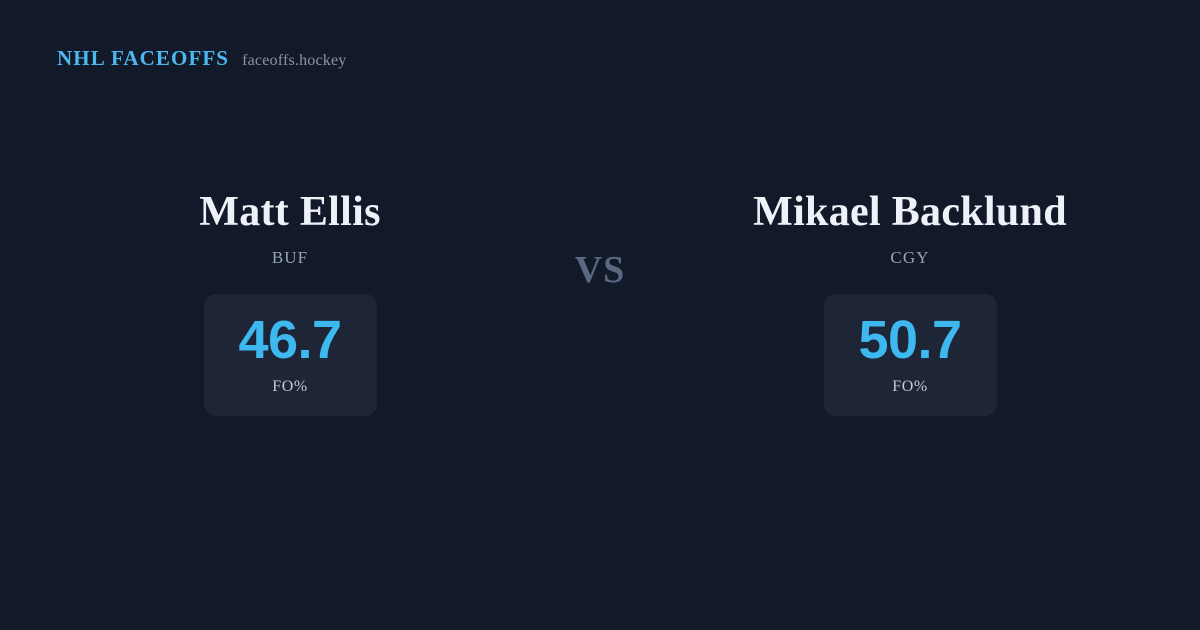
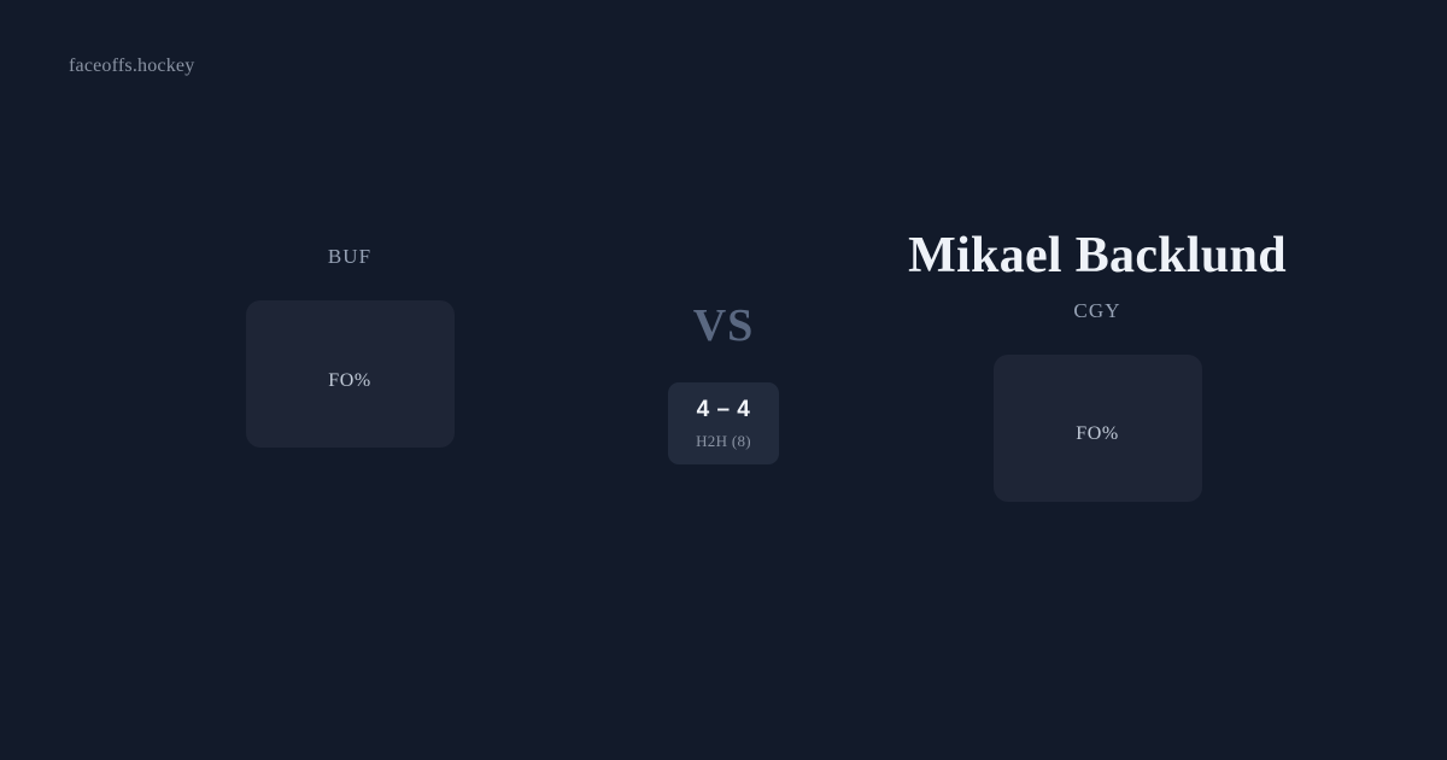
- NHL FACEOFFS
  faceoffs.hockey
- Matt Ellis
  BUF
- 46.7
  FO%
  VS
+ 4 – 4
+ H2H (8)
  Mikael Backlund
  CGY
- 50.7
  FO%
